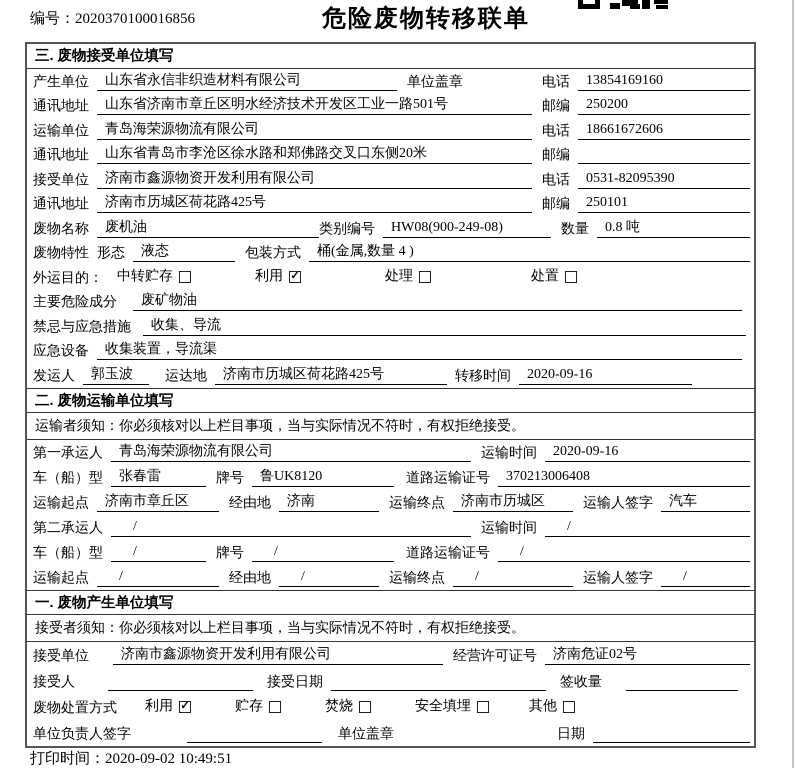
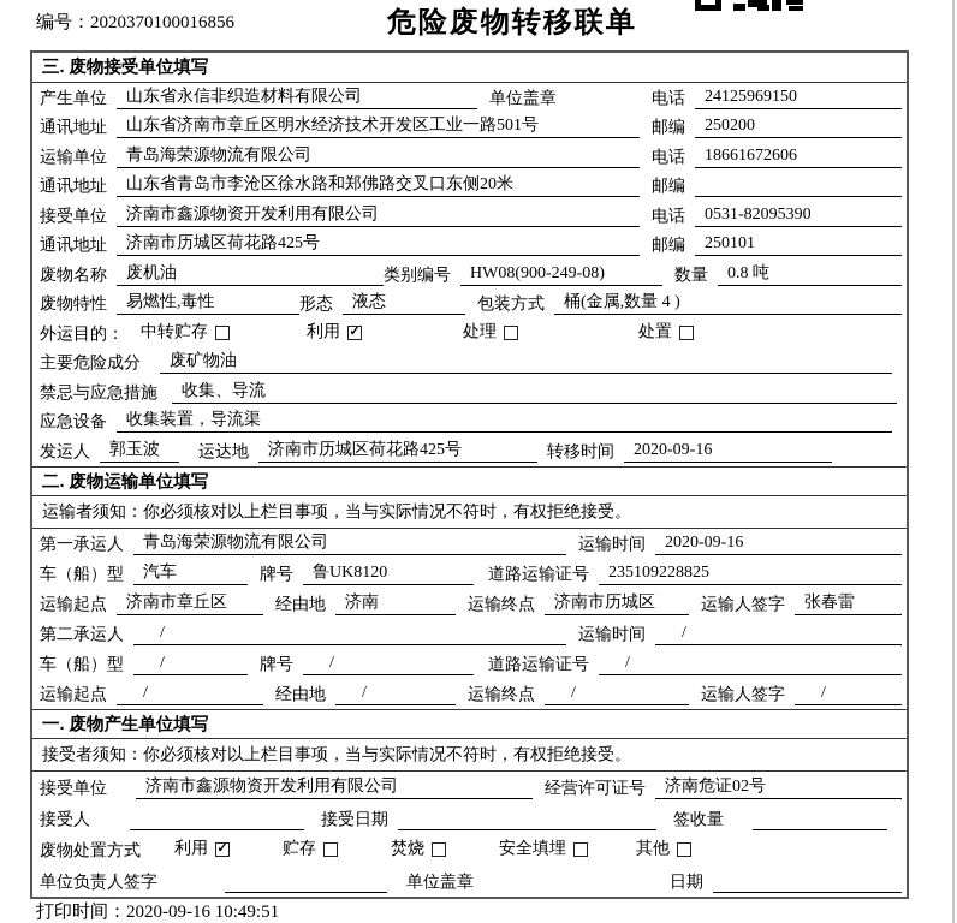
  编号：2020370100016856
  危险废物转移联单
  三. 废物接受单位填写
  产生单位
  山东省永信非织造材料有限公司
  单位盖章
  电话
- 13854169160
+ 24125969150
  通讯地址
  山东省济南市章丘区明水经济技术开发区工业一路501号
  邮编
  250200
  运输单位
  青岛海荣源物流有限公司
  电话
  18661672606
  通讯地址
  山东省青岛市李沧区徐水路和郑佛路交叉口东侧20米
  邮编
  接受单位
  济南市鑫源物资开发利用有限公司
  电话
  0531-82095390
  通讯地址
  济南市历城区荷花路425号
  邮编
  250101
  废物名称
  废机油
  类别编号
  HW08(900-249-08)
  数量
  0.8 吨
  废物特性
+ 易燃性,毒性
  形态
  液态
  包装方式
  桶(金属,数量 4 )
  外运目的：
  中转贮存
  利用
  ✓
  处理
  处置
  主要危险成分
  废矿物油
  禁忌与应急措施
  收集、导流
  应急设备
  收集装置，导流渠
  发运人
  郭玉波
  运达地
  济南市历城区荷花路425号
  转移时间
  2020-09-16
  二. 废物运输单位填写
  运输者须知：你必须核对以上栏目事项，当与实际情况不符时，有权拒绝接受。
  第一承运人
  青岛海荣源物流有限公司
  运输时间
  2020-09-16
  车（船）型
- 张春雷
+ 汽车
  牌号
  鲁UK8120
  道路运输证号
- 370213006408
+ 235109228825
  运输起点
  济南市章丘区
  经由地
  济南
  运输终点
  济南市历城区
  运输人签字
- 汽车
+ 张春雷
  第二承运人
  /
  运输时间
  /
  车（船）型
  /
  牌号
  /
  道路运输证号
  /
  运输起点
  /
  经由地
  /
  运输终点
  /
  运输人签字
  /
  一. 废物产生单位填写
  接受者须知：你必须核对以上栏目事项，当与实际情况不符时，有权拒绝接受。
  接受单位
  济南市鑫源物资开发利用有限公司
  经营许可证号
  济南危证02号
  接受人
  接受日期
  签收量
  废物处置方式
  利用
  ✓
  贮存
  焚烧
  安全填埋
  其他
  单位负责人签字
  单位盖章
  日期
- 打印时间：2020-09-02 10:49:51
+ 打印时间：2020-09-16 10:49:51
